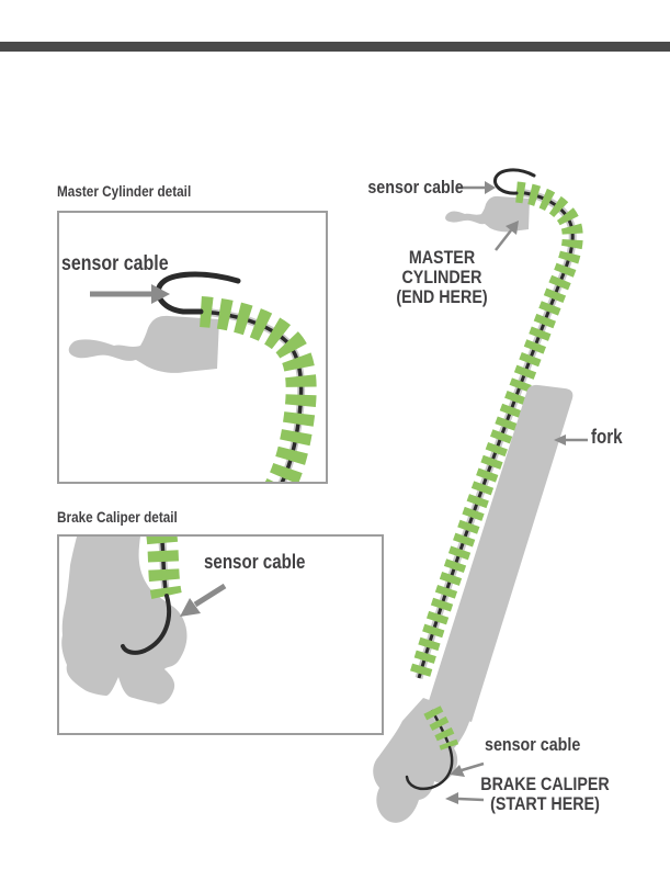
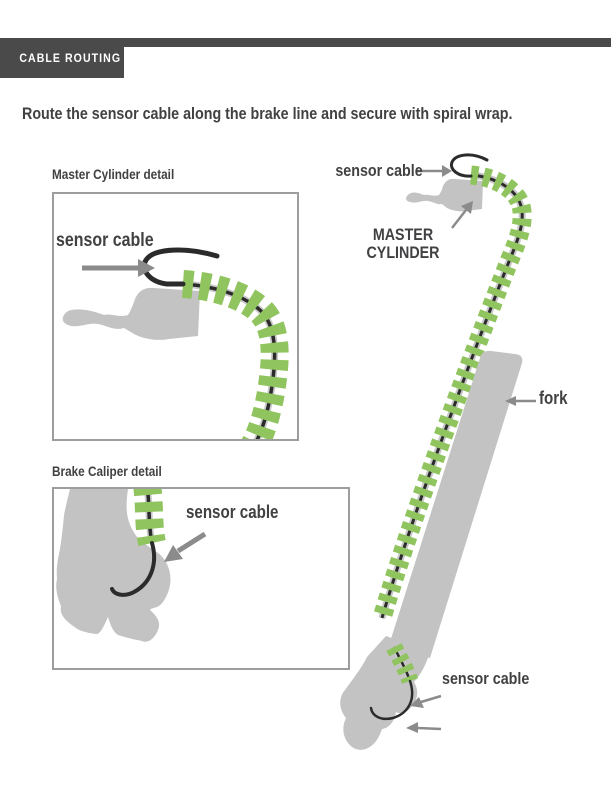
+ CABLE ROUTING
+ Route the sensor cable along the brake line and secure with spiral wrap.
  Master Cylinder detail
  Brake Caliper detail
  sensor cable
  sensor cable
  sensor cable
  MASTER CYLINDER
- (END HERE)
  fork
  sensor cable
- BRAKE CALIPER
- (START HERE)
